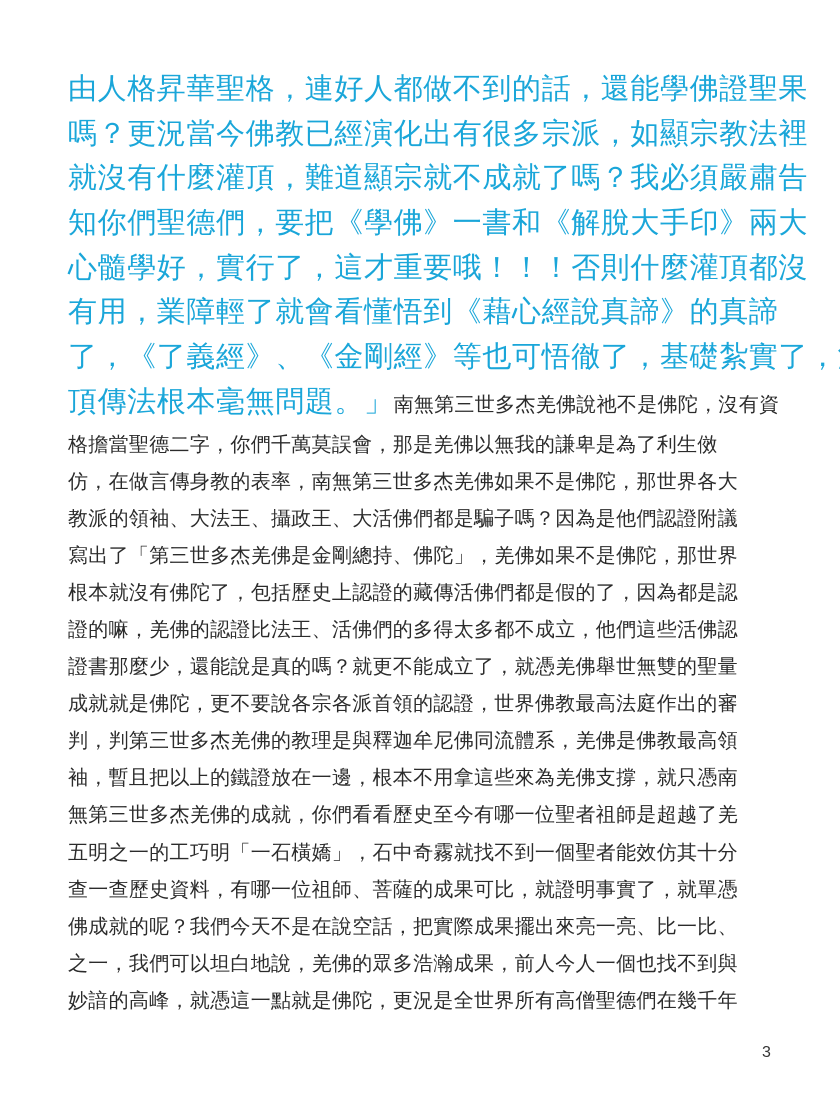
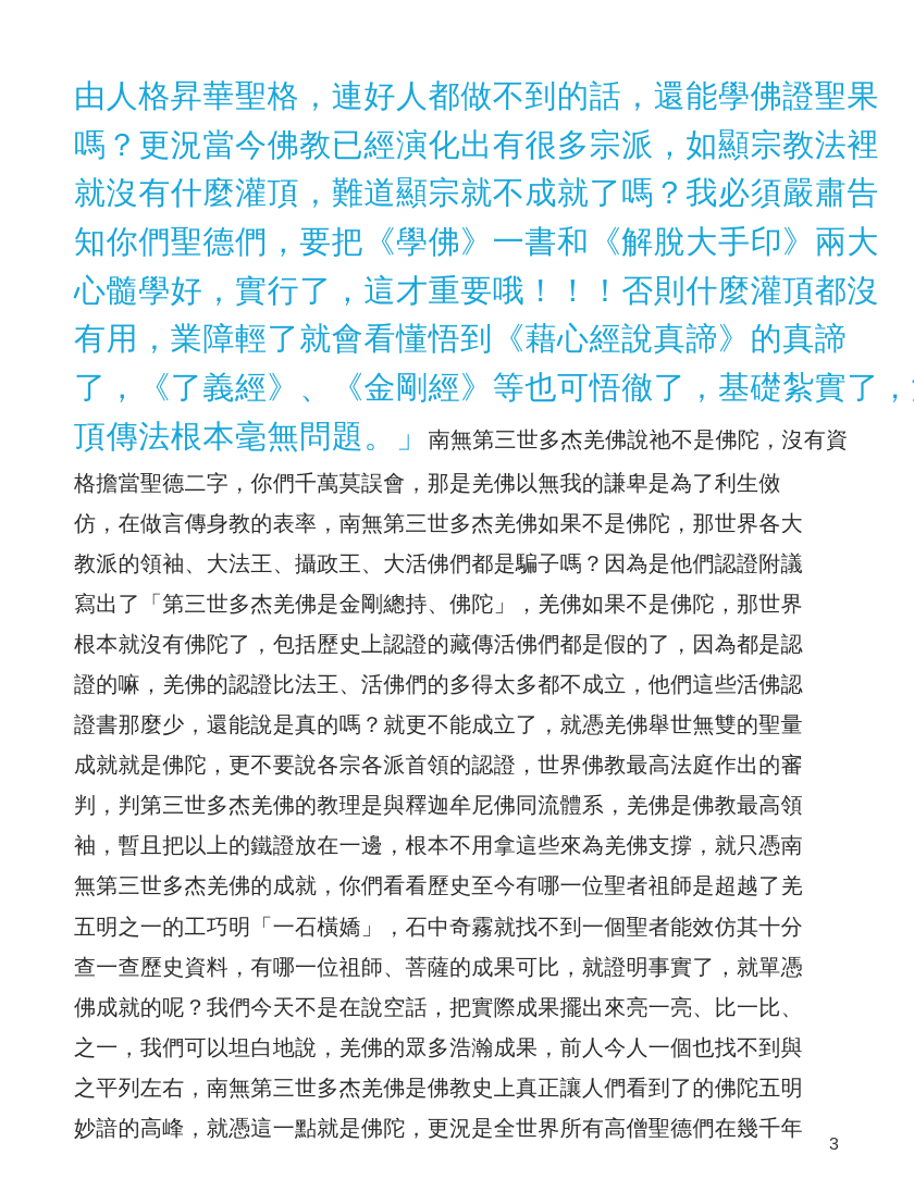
  由人格昇華聖格，連好人都做不到的話，還能學佛證聖果
  嗎？更況當今佛教已經演化出有很多宗派，如顯宗教法裡
  就沒有什麼灌頂，難道顯宗就不成就了嗎？我必須嚴肅告
  知你們聖德們，要把《學佛》一書和《解脫大手印》兩大
  心髓學好，實行了，這才重要哦！！！否則什麼灌頂都沒
  有用，業障輕了就會看懂悟到《藉心經說真諦》的真諦
  了，《了義經》、《金剛經》等也可悟徹了，基礎紮實了，
  頂傳法根本毫無問題。」南無第三世多杰羌佛說祂不是佛陀，沒有資
  格擔當聖德二字，你們千萬莫誤會，那是羌佛以無我的謙卑是為了利生傚
  仿，在做言傳身教的表率，南無第三世多杰羌佛如果不是佛陀，那世界各大
  教派的領袖、大法王、攝政王、大活佛們都是騙子嗎？因為是他們認證附議
  寫出了「第三世多杰羌佛是金剛總持、佛陀」，羌佛如果不是佛陀，那世界
  根本就沒有佛陀了，包括歷史上認證的藏傳活佛們都是假的了，因為都是認
  證的嘛，羌佛的認證比法王、活佛們的多得太多都不成立，他們這些活佛認
  證書那麼少，還能說是真的嗎？就更不能成立了，就憑羌佛舉世無雙的聖量
  成就就是佛陀，更不要說各宗各派首領的認證，世界佛教最高法庭作出的審
  判，判第三世多杰羌佛的教理是與釋迦牟尼佛同流體系，羌佛是佛教最高領
  袖，暫且把以上的鐵證放在一邊，根本不用拿這些來為羌佛支撐，就只憑南
  無第三世多杰羌佛的成就，你們看看歷史至今有哪一位聖者祖師是超越了羌
  五明之一的工巧明「一石橫嬌」，石中奇霧就找不到一個聖者能效仿其十分
  查一查歷史資料，有哪一位祖師、菩薩的成果可比，就證明事實了，就單憑
  佛成就的呢？我們今天不是在說空話，把實際成果擺出來亮一亮、比一比、
  之一，我們可以坦白地說，羌佛的眾多浩瀚成果，前人今人一個也找不到與
+ 之平列左右，南無第三世多杰羌佛是佛教史上真正讓人們看到了的佛陀五明
  妙諳的高峰，就憑這一點就是佛陀，更況是全世界所有高僧聖德們在幾千年
  3
